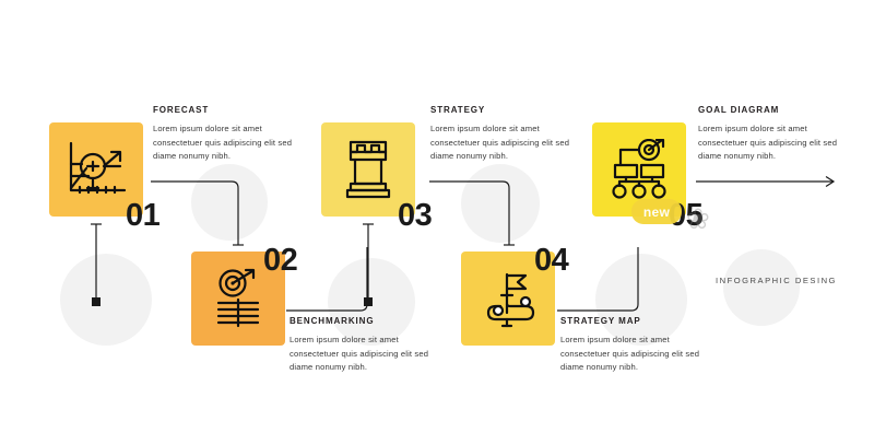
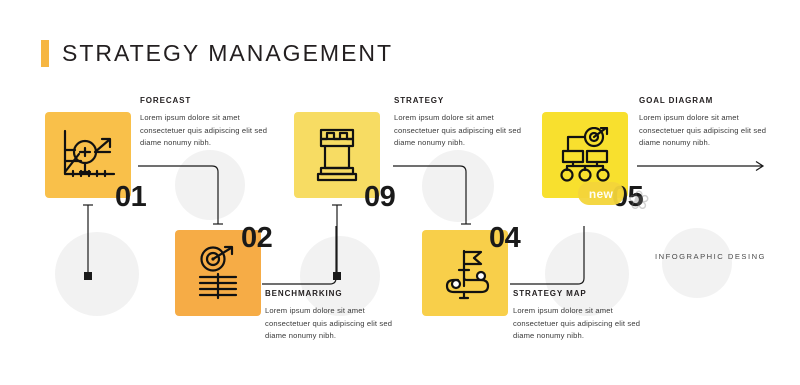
+ STRATEGY MANAGEMENT
  01
  FORECAST
  Lorem ipsum dolore sit amet consectetuer quis adipiscing elit sed diame nonumy nibh.
  02
  BENCHMARKING
  Lorem ipsum dolore sit amet consectetuer quis adipiscing elit sed diame nonumy nibh.
- 03
+ 09
  STRATEGY
  Lorem ipsum dolore sit amet consectetuer quis adipiscing elit sed diame nonumy nibh.
  04
  STRATEGY MAP
  Lorem ipsum dolore sit amet consectetuer quis adipiscing elit sed diame nonumy nibh.
  GOAL DIAGRAM
  Lorem ipsum dolore sit amet consectetuer quis adipiscing elit sed diame nonumy nibh.
  INFOGRAPHIC DESING
  new
  ❀
